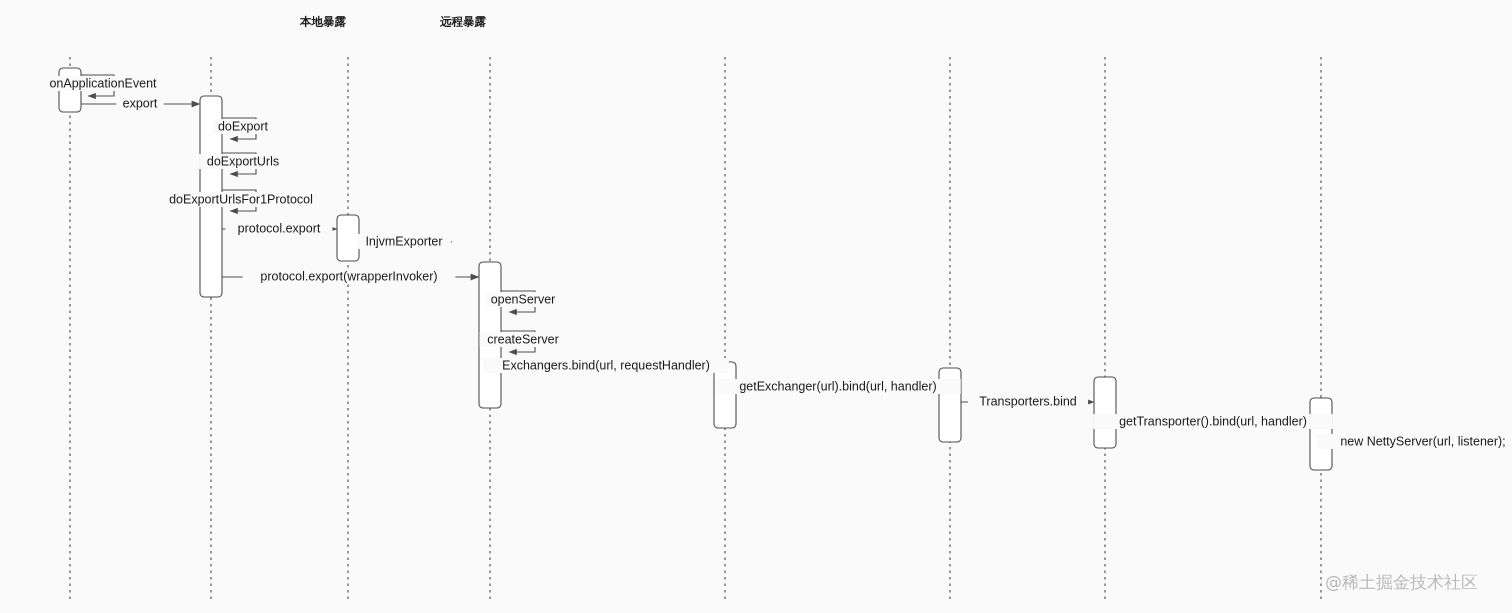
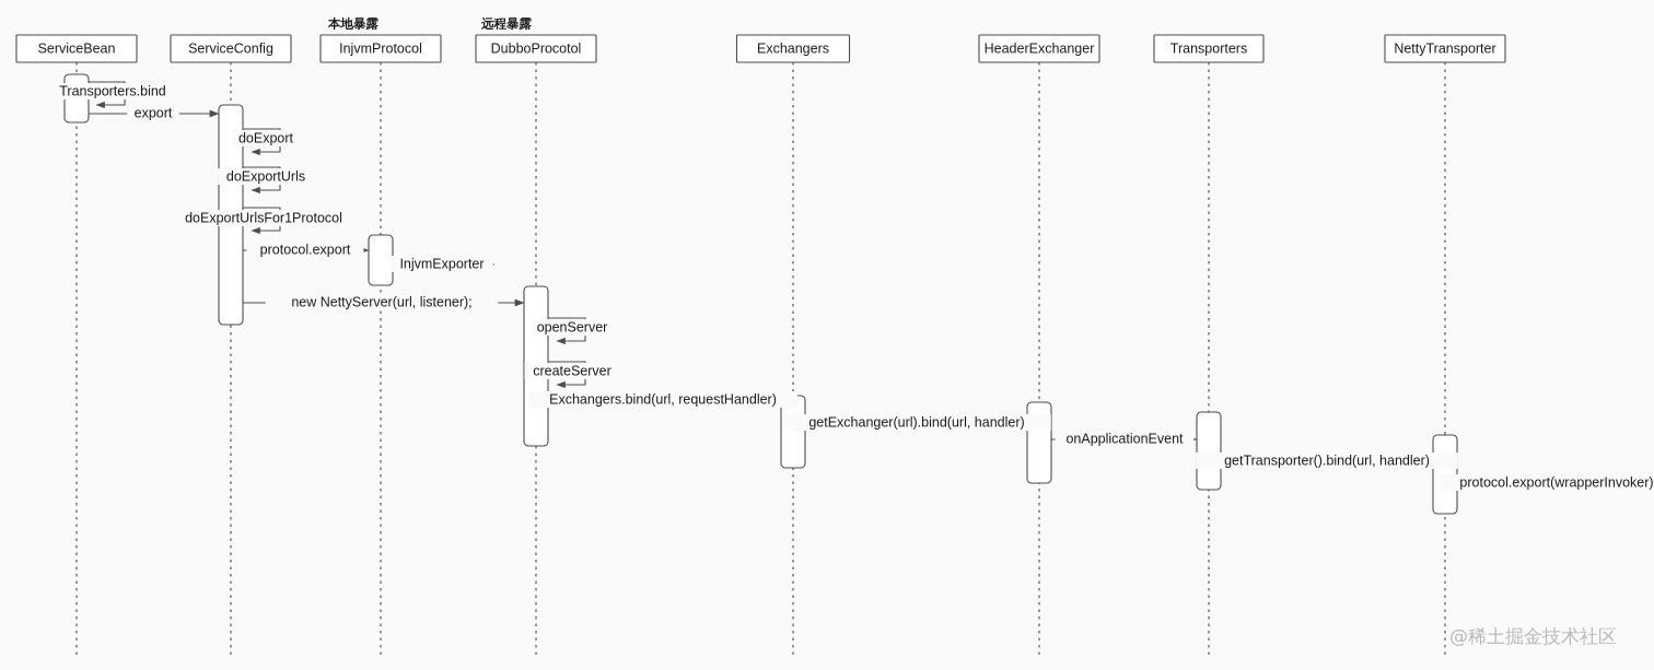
+ ServiceBean
+ ServiceConfig
+ InjvmProtocol
+ DubboProcotol
+ Exchangers
+ HeaderExchanger
+ Transporters
+ NettyTransporter
  本地暴露
  远程暴露
- onApplicationEvent
+ Transporters.bind
  export
  doExport
  doExportUrls
  doExportUrlsFor1Protocol
  protocol.export
  InjvmExporter
- protocol.export(wrapperInvoker)
+ new NettyServer(url, listener);
  openServer
  createServer
  Exchangers.bind(url, requestHandler)
  getExchanger(url).bind(url, handler)
- Transporters.bind
+ onApplicationEvent
  getTransporter().bind(url, handler)
- new NettyServer(url, listener);
+ protocol.export(wrapperInvoker)
  @稀土掘金技术社区
